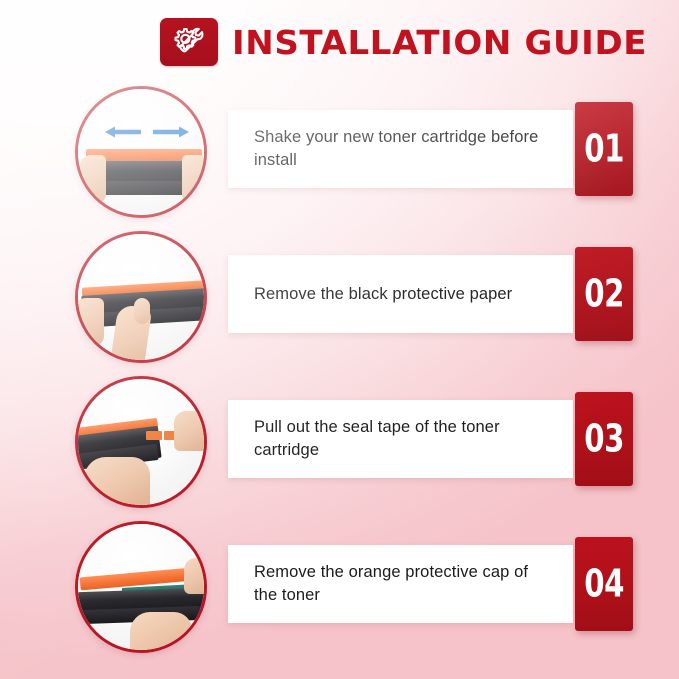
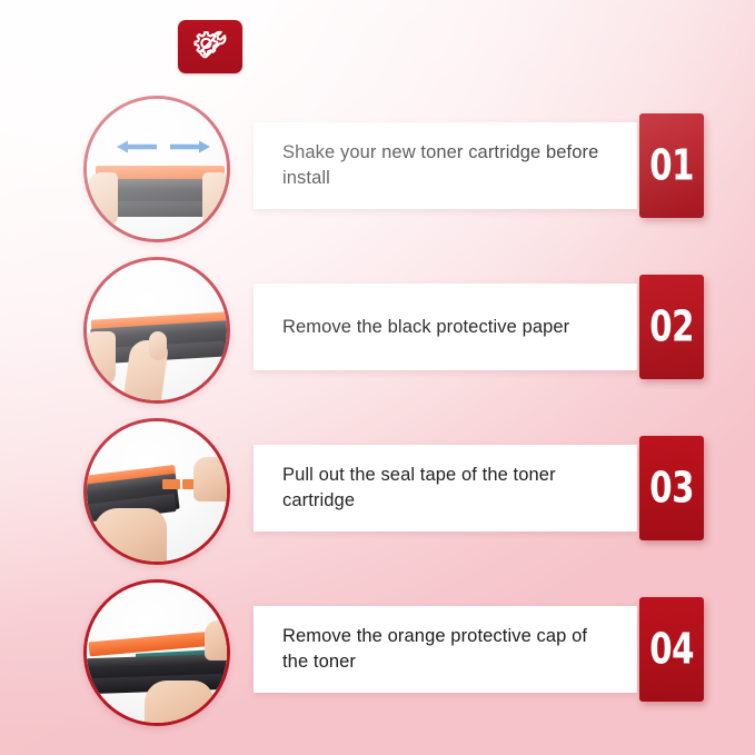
- INSTALLATION GUIDE
